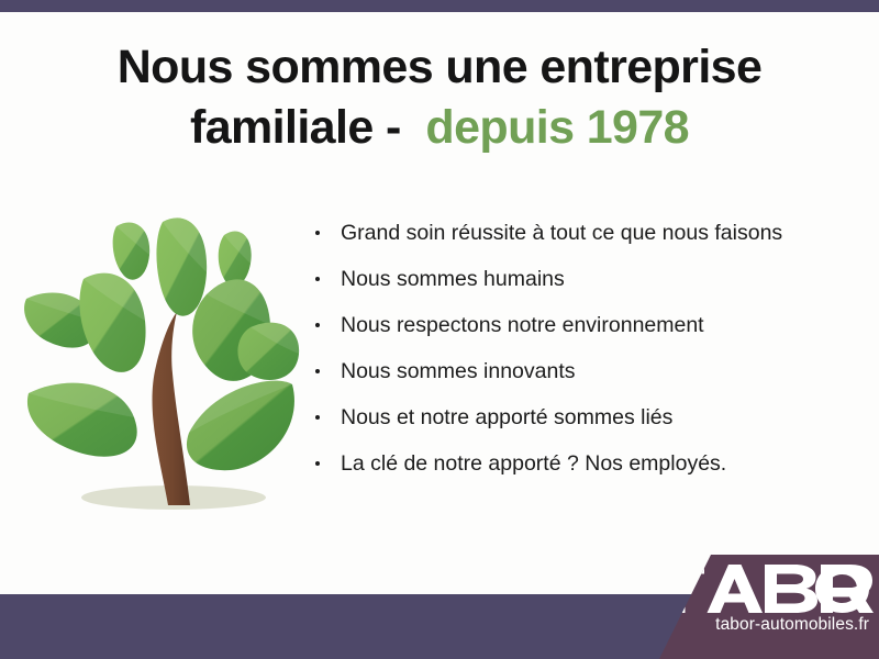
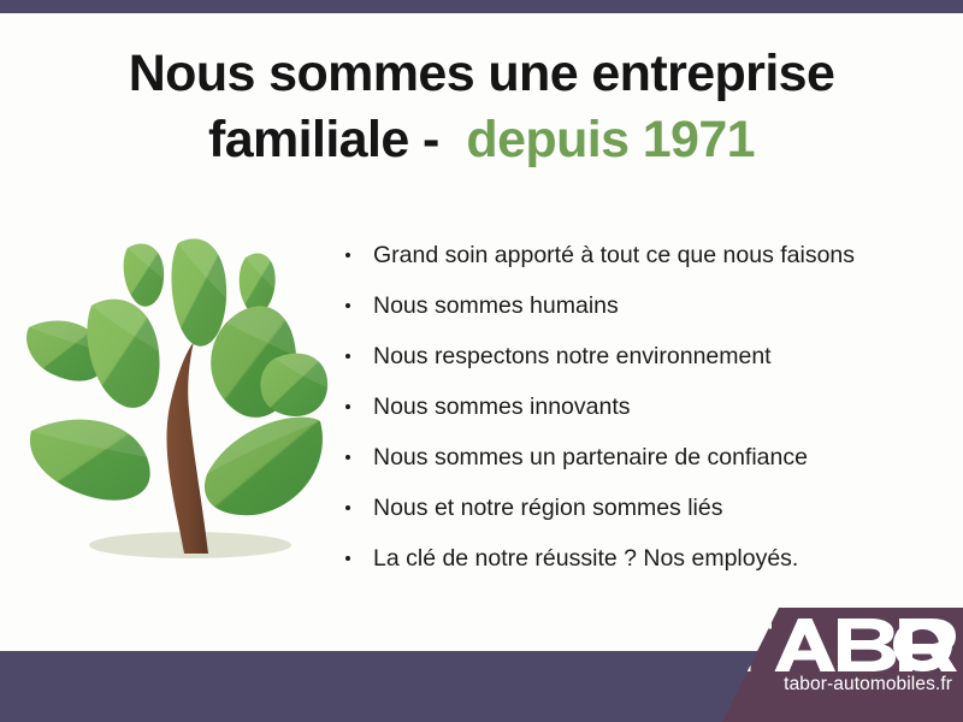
  Nous sommes une entreprise
- familiale - depuis 1978
+ familiale - depuis 1971
- Grand soin réussite à tout ce que nous faisons
+ Grand soin apporté à tout ce que nous faisons
  Nous sommes humains
  Nous respectons notre environnement
  Nous sommes innovants
+ Nous sommes un partenaire de confiance
- Nous et notre apporté sommes liés
+ Nous et notre région sommes liés
- La clé de notre apporté ? Nos employés.
+ La clé de notre réussite ? Nos employés.
  tabor-automobiles.fr
